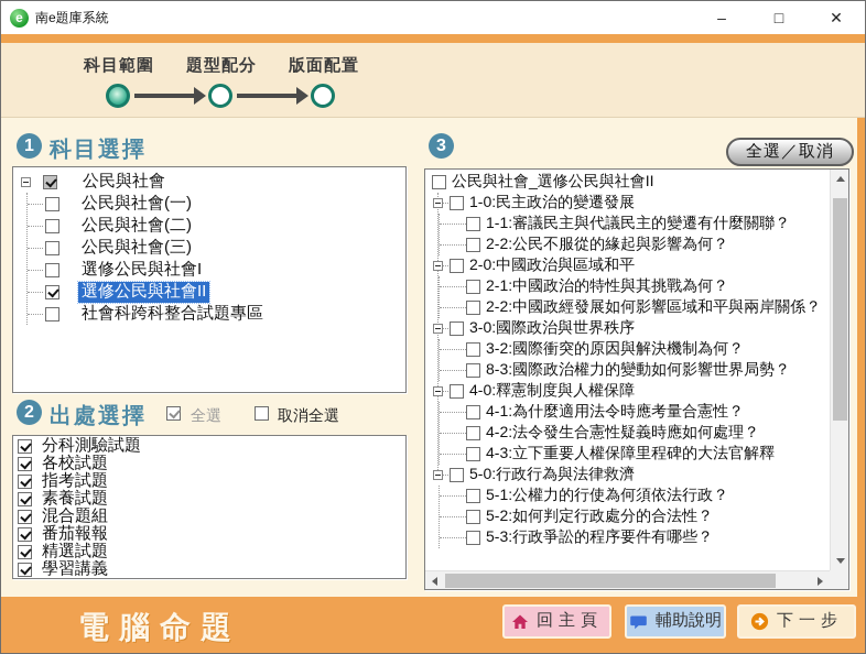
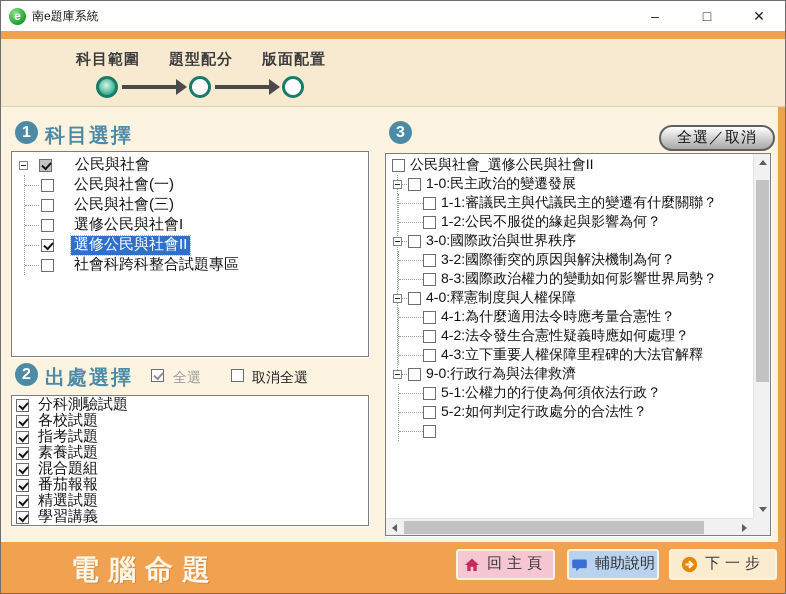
  e
  南e題庫系統
  –
  □
  ✕
  科目範圍
  題型配分
  版面配置
  1
  科目選擇
  公民與社會
  公民與社會(一)
- 公民與社會(二)
  公民與社會(三)
  選修公民與社會I
  選修公民與社會II
  社會科跨科整合試題專區
  2
  出處選擇
  全選
  取消全選
  分科測驗試題
  各校試題
  指考試題
  素養試題
  混合題組
  番茄報報
  精選試題
  學習講義
  3
  全選／取消
  公民與社會_選修公民與社會II
  1-0:民主政治的變遷發展
  1-1:審議民主與代議民主的變遷有什麼關聯？
- 2-2:公民不服從的緣起與影響為何？
+ 1-2:公民不服從的緣起與影響為何？
- 2-0:中國政治與區域和平
- 2-1:中國政治的特性與其挑戰為何？
- 2-2:中國政經發展如何影響區域和平與兩岸關係？
  3-0:國際政治與世界秩序
  3-2:國際衝突的原因與解決機制為何？
  8-3:國際政治權力的變動如何影響世界局勢？
  4-0:釋憲制度與人權保障
  4-1:為什麼適用法令時應考量合憲性？
  4-2:法令發生合憲性疑義時應如何處理？
  4-3:立下重要人權保障里程碑的大法官解釋
- 5-0:行政行為與法律救濟
+ 9-0:行政行為與法律救濟
  5-1:公權力的行使為何須依法行政？
  5-2:如何判定行政處分的合法性？
- 5-3:行政爭訟的程序要件有哪些？
  電腦命題
  回主頁
  輔助說明
  下一步
